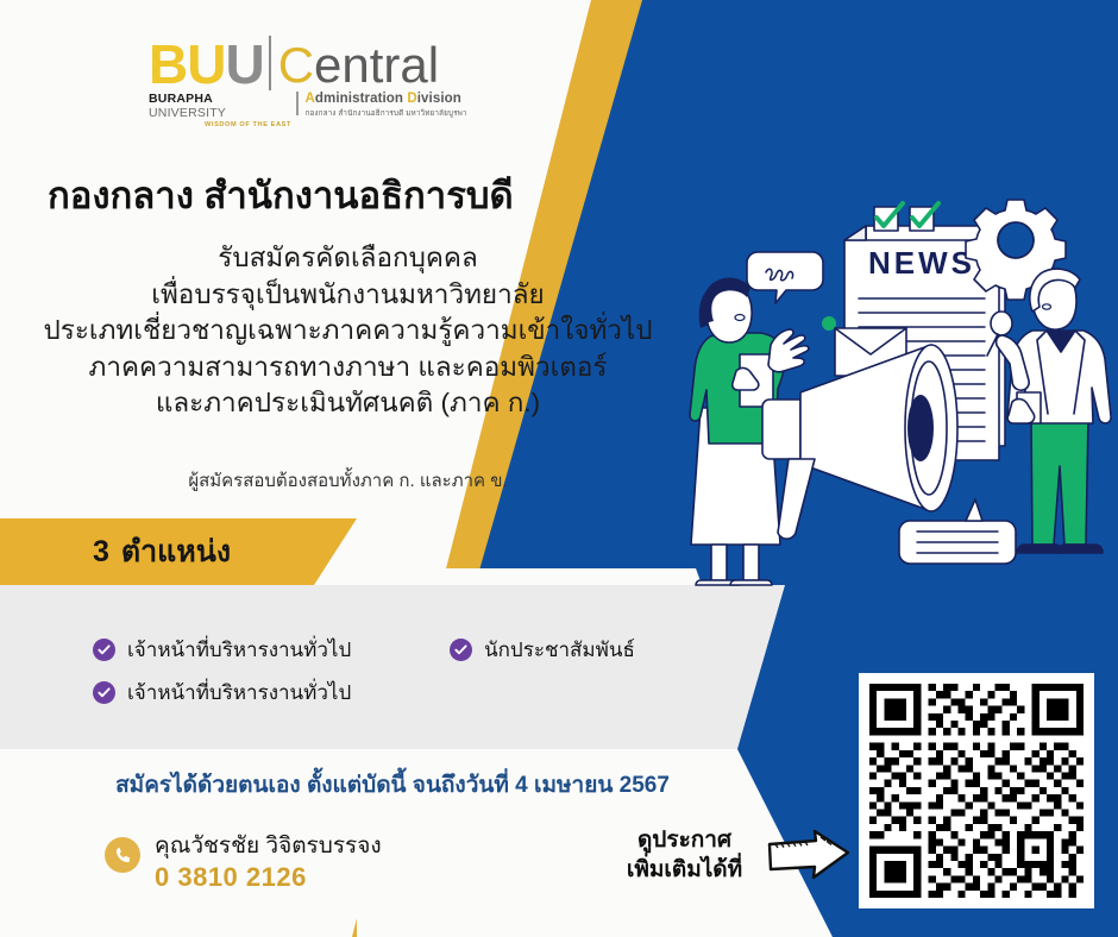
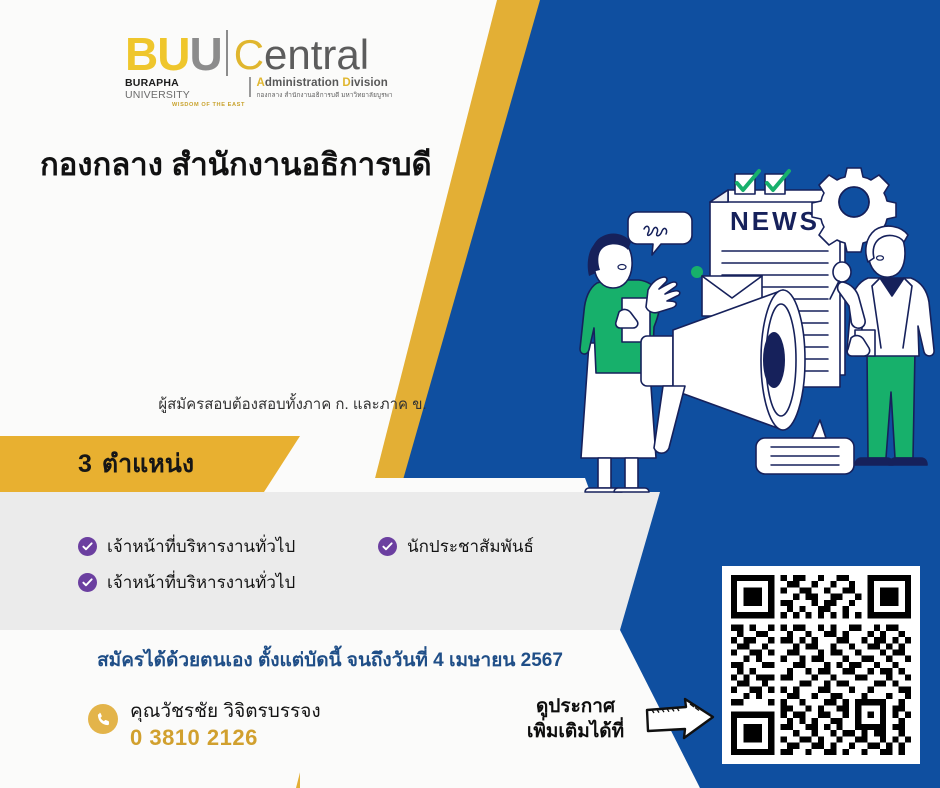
  B
  U
  U
  Central
  BURAPHA UNIVERSITY
  Administration Division
  กองกลาง สำนักงานอธิการบดี
- รับสมัครคัดเลือกบุคคล
- เพื่อบรรจุเป็นพนักงานมหาวิทยาลัย
- ประเภทเชี่ยวชาญเฉพาะภาคความรู้ความเข้าใจทั่วไป
- ภาคความสามารถทางภาษา และคอมพิวเตอร์
- และภาคประเมินทัศนคติ (ภาค ก.)
  ผู้สมัครสอบต้องสอบทั้งภาค ก. และภาค ข.
  3 ตำแหน่ง
  เจ้าหน้าที่บริหารงานทั่วไป
  นักประชาสัมพันธ์
  เจ้าหน้าที่บริหารงานทั่วไป
  สมัครได้ด้วยตนเอง ตั้งแต่บัดนี้ จนถึงวันที่ 4 เมษายน 2567
  คุณวัชรชัย วิจิตรบรรจง
  0 3810 2126
  ดูประกาศ
  เพิ่มเติมได้ที่
  NEWS
